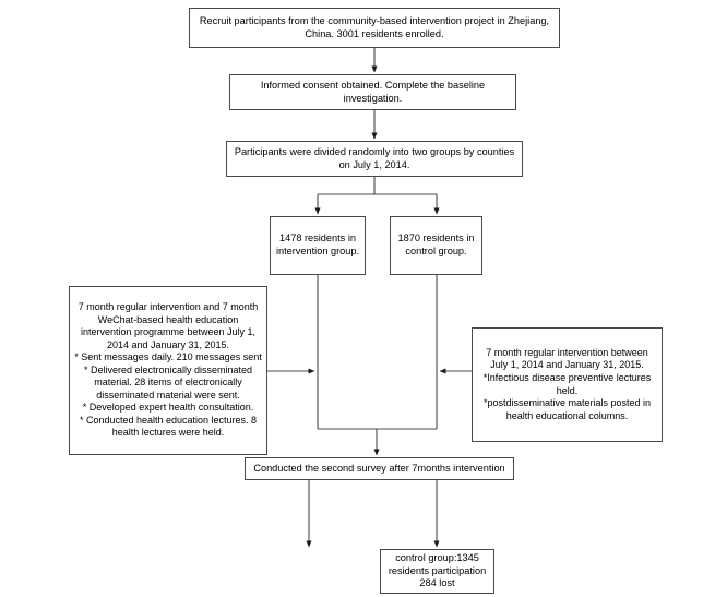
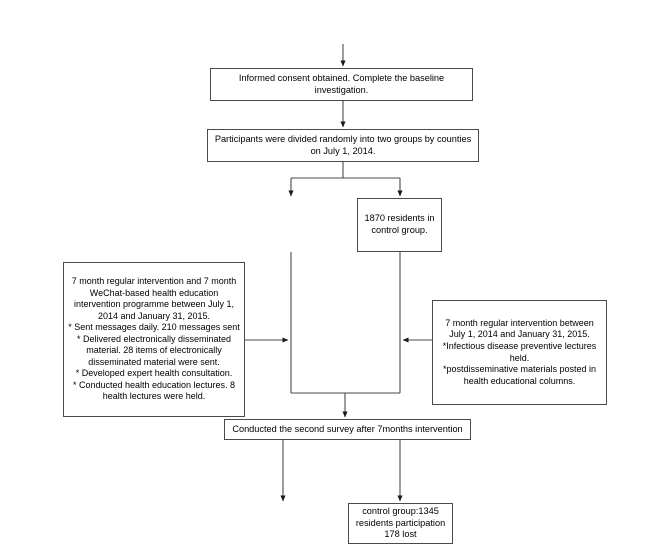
- Recruit participants from the community-based intervention project in Zhejiang, China. 3001 residents enrolled.
  Informed consent obtained. Complete the baseline investigation.
  Participants were divided randomly into two groups by counties on July 1, 2014.
- 1478 residents in intervention group.
  1870 residents in control group.
  7 month regular intervention and 7 month WeChat-based health education intervention programme between July 1, 2014 and January 31, 2015.
  * Sent messages daily. 210 messages sent
  * Delivered electronically disseminated material. 28 items of electronically disseminated material were sent.
  * Developed expert health consultation.
  * Conducted health education lectures. 8 health lectures were held.
  7 month regular intervention between July 1, 2014 and January 31, 2015.
  *Infectious disease preventive lectures held.
  *postdisseminative materials posted in health educational columns.
  Conducted the second survey after 7months intervention
- control group:1345 residents participation 284 lost
+ control group:1345 residents participation 178 lost
